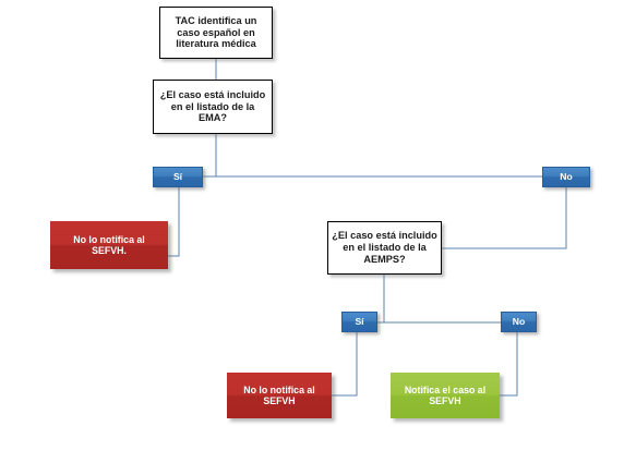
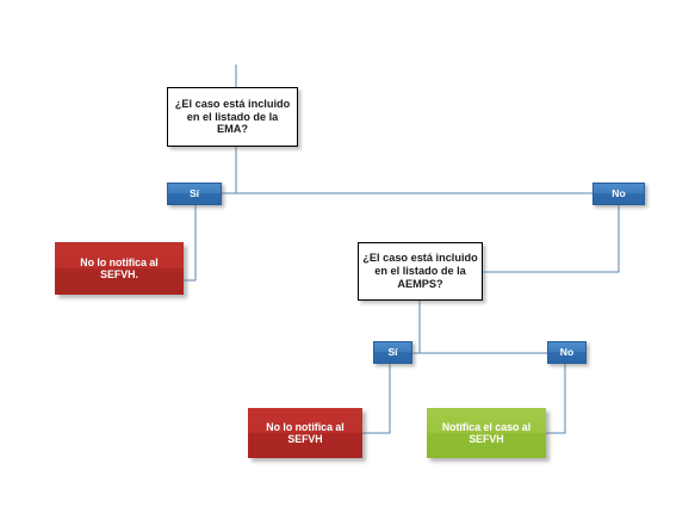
- TAC identifica un
- caso español en
- literatura médica
  ¿El caso está incluido
  en el listado de la
  EMA?
  Sí
  No
  No lo notifica al
  SEFVH.
  ¿El caso está incluido
  en el listado de la
  AEMPS?
  Sí
  No
  No lo notifica al
  SEFVH
  Notifica el caso al
  SEFVH
